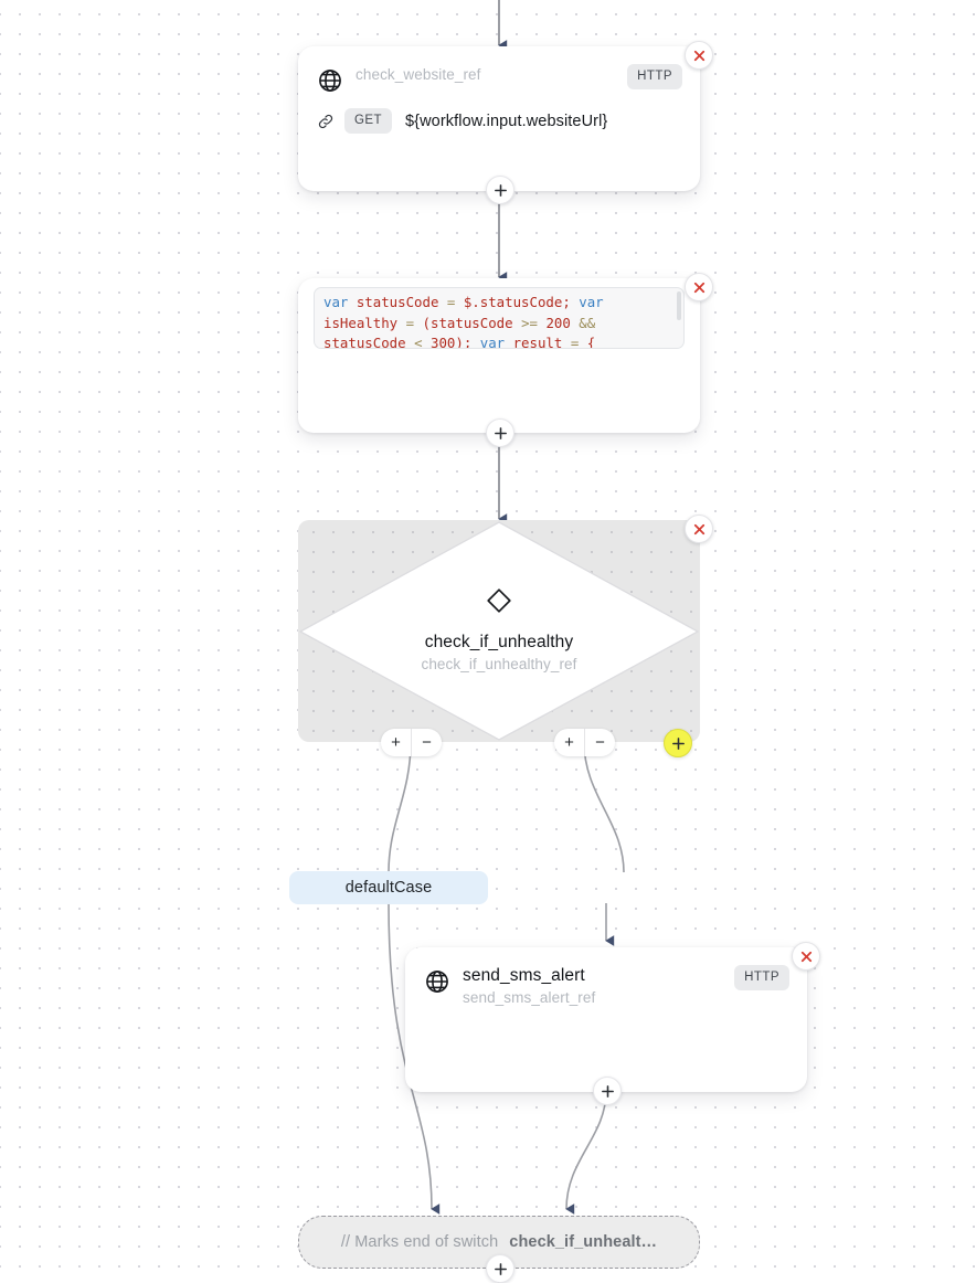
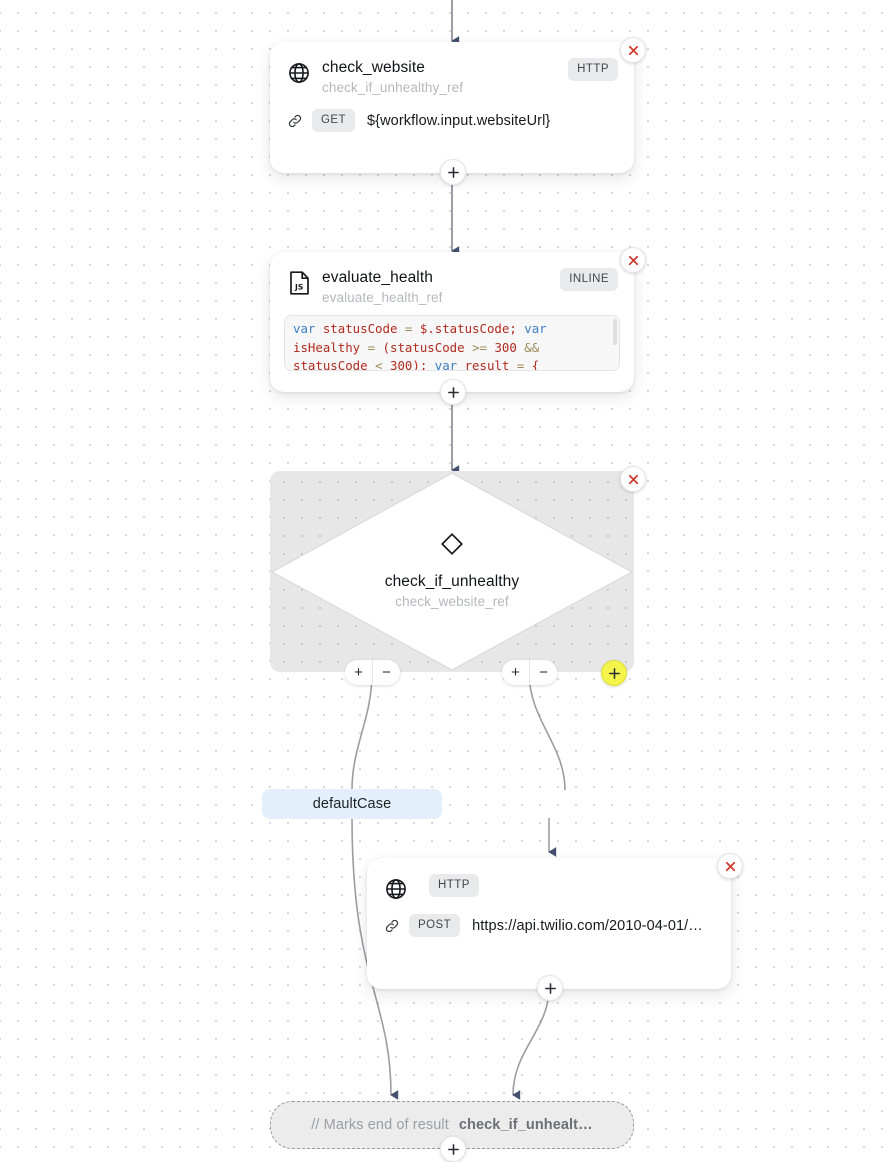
+ check_website
- check_website_ref
+ check_if_unhealthy_ref
  HTTP
  GET
  ${workflow.input.websiteUrl}
+ JS
+ evaluate_health
+ evaluate_health_ref
+ INLINE
- var statusCode = $.statusCode; var isHealthy = (statusCode >= 200 && statusCode < 300); var result = {
+ var statusCode = $.statusCode; var isHealthy = (statusCode >= 300 && statusCode < 300); var result = {
  check_if_unhealthy
- check_if_unhealthy_ref
+ check_website_ref
  +
  −
  +
  −
  defaultCase
- send_sms_alert
- send_sms_alert_ref
  HTTP
+ POST
+ https://api.twilio.com/2010-04-01/…
- // Marks end of switch
+ // Marks end of result
  check_if_unhealt…
